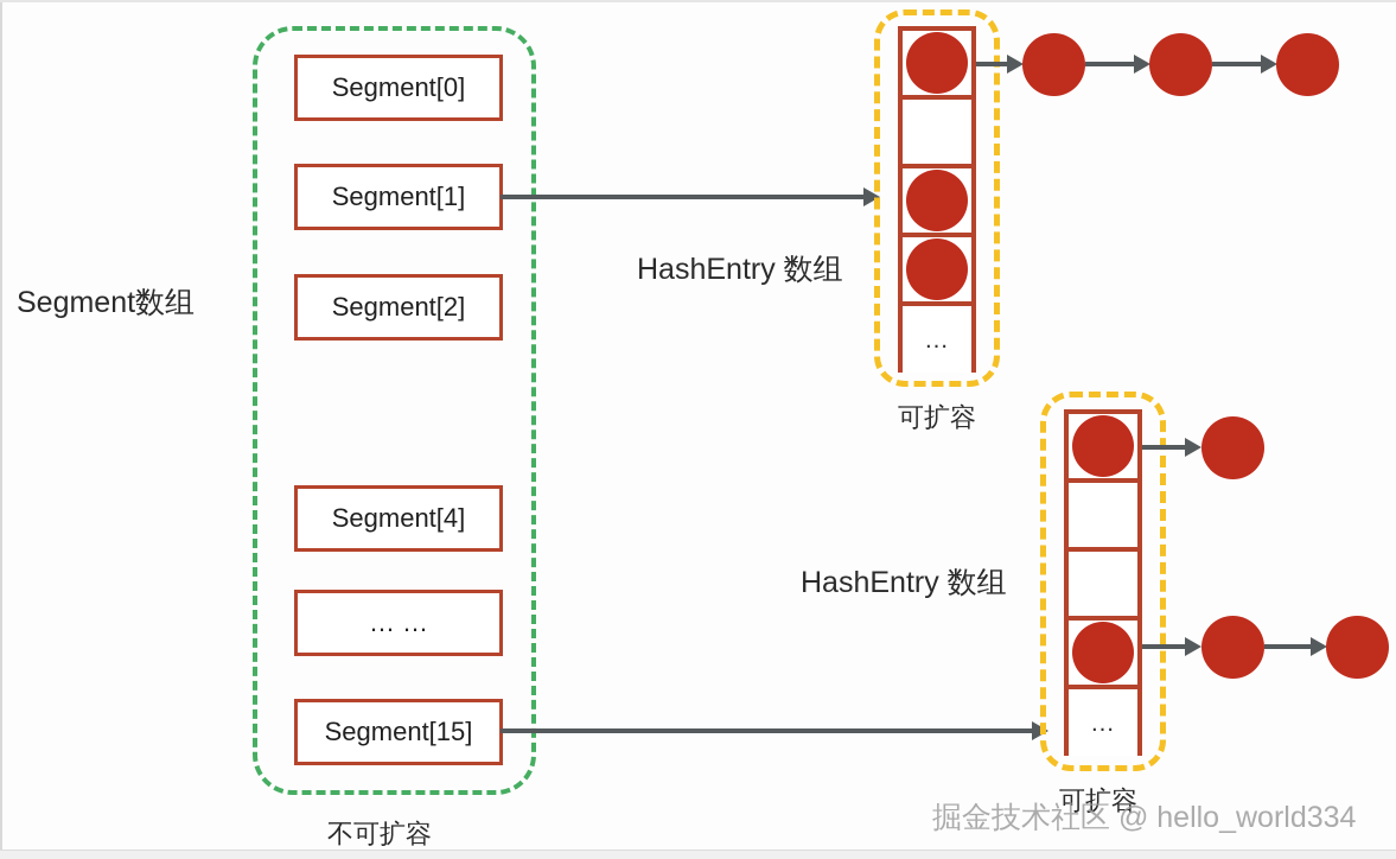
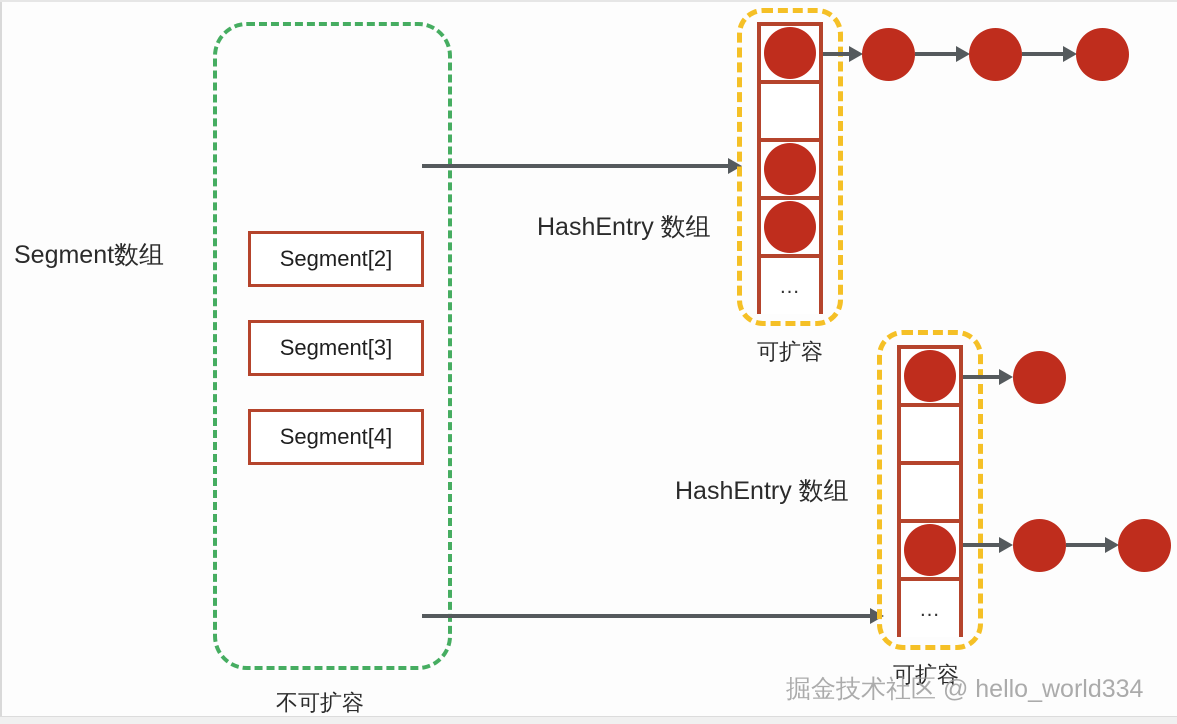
  Segment数组
- Segment[0]
- Segment[1]
  Segment[2]
+ Segment[3]
  Segment[4]
- … …
- Segment[15]
  不可扩容
  HashEntry 数组
  …
  可扩容
  HashEntry 数组
  …
  可扩容
  掘金技术社区 @ hello_world334
